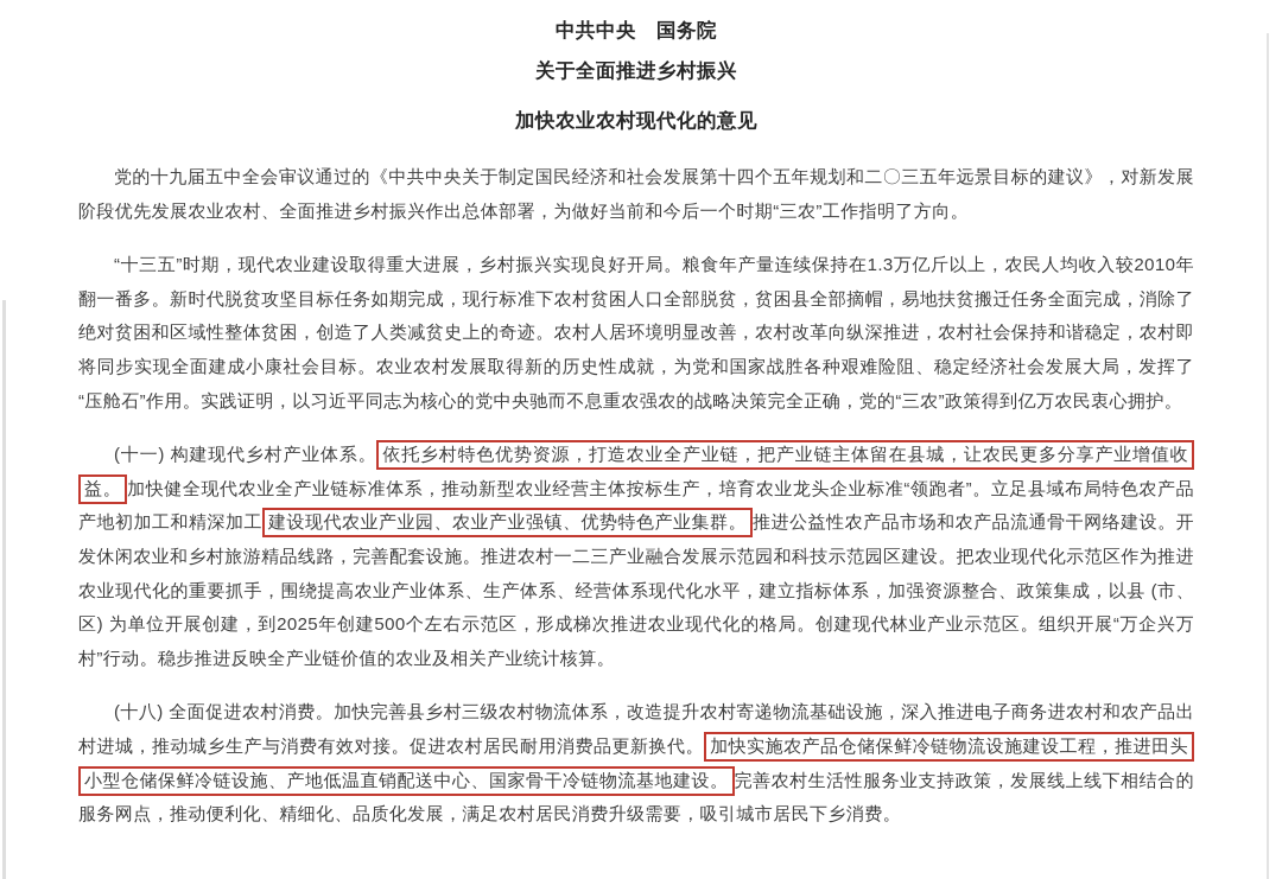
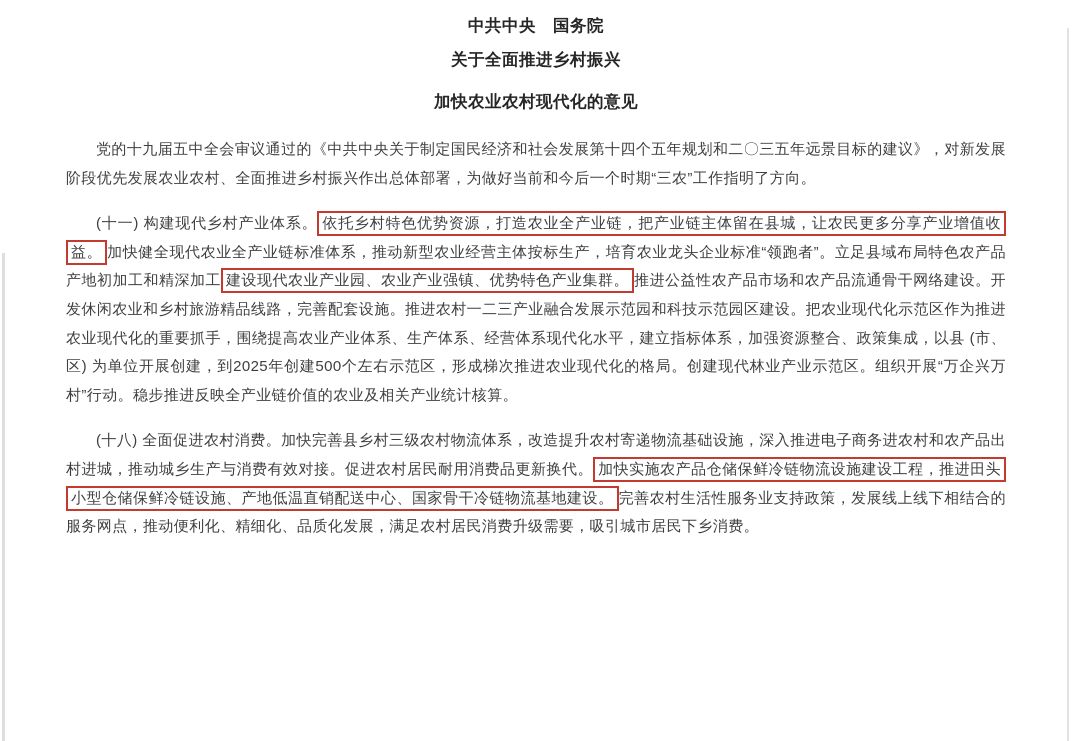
  中共中央 国务院
  关于全面推进乡村振兴
  加快农业农村现代化的意见
  党的十九届五中全会审议通过的《中共中央关于制定国民经济和社会发展第十四个五年规划和二〇三五年远景目标的建议》，对新发展阶段优先发展农业农村、全面推进乡村振兴作出总体部署，为做好当前和今后一个时期“三农”工作指明了方向。
- “十三五”时期，现代农业建设取得重大进展，乡村振兴实现良好开局。粮食年产量连续保持在1.3万亿斤以上，农民人均收入较2010年翻一番多。新时代脱贫攻坚目标任务如期完成，现行标准下农村贫困人口全部脱贫，贫困县全部摘帽，易地扶贫搬迁任务全面完成，消除了绝对贫困和区域性整体贫困，创造了人类减贫史上的奇迹。农村人居环境明显改善，农村改革向纵深推进，农村社会保持和谐稳定，农村即将同步实现全面建成小康社会目标。农业农村发展取得新的历史性成就，为党和国家战胜各种艰难险阻、稳定经济社会发展大局，发挥了“压舱石”作用。实践证明，以习近平同志为核心的党中央驰而不息重农强农的战略决策完全正确，党的“三农”政策得到亿万农民衷心拥护。
  (十一) 构建现代乡村产业体系。 依托乡村特色优势资源，打造农业全产业链，把产业链主体留在县城，让农民更多分享产业增值收益。 加快健全现代农业全产业链标准体系，推动新型农业经营主体按标生产，培育农业龙头企业标准“领跑者”。立足县域布局特色农产品产地初加工和精深加工 建设现代农业产业园、农业产业强镇、优势特色产业集群。 推进公益性农产品市场和农产品流通骨干网络建设。开发休闲农业和乡村旅游精品线路，完善配套设施。推进农村一二三产业融合发展示范园和科技示范园区建设。把农业现代化示范区作为推进农业现代化的重要抓手，围绕提高农业产业体系、生产体系、经营体系现代化水平，建立指标体系，加强资源整合、政策集成，以县 (市、区) 为单位开展创建，到2025年创建500个左右示范区，形成梯次推进农业现代化的格局。创建现代林业产业示范区。组织开展“万企兴万村”行动。稳步推进反映全产业链价值的农业及相关产业统计核算。
  (十八) 全面促进农村消费。加快完善县乡村三级农村物流体系，改造提升农村寄递物流基础设施，深入推进电子商务进农村和农产品出村进城，推动城乡生产与消费有效对接。促进农村居民耐用消费品更新换代。 加快实施农产品仓储保鲜冷链物流设施建设工程，推进田头小型仓储保鲜冷链设施、产地低温直销配送中心、国家骨干冷链物流基地建设。 完善农村生活性服务业支持政策，发展线上线下相结合的服务网点，推动便利化、精细化、品质化发展，满足农村居民消费升级需要，吸引城市居民下乡消费。
